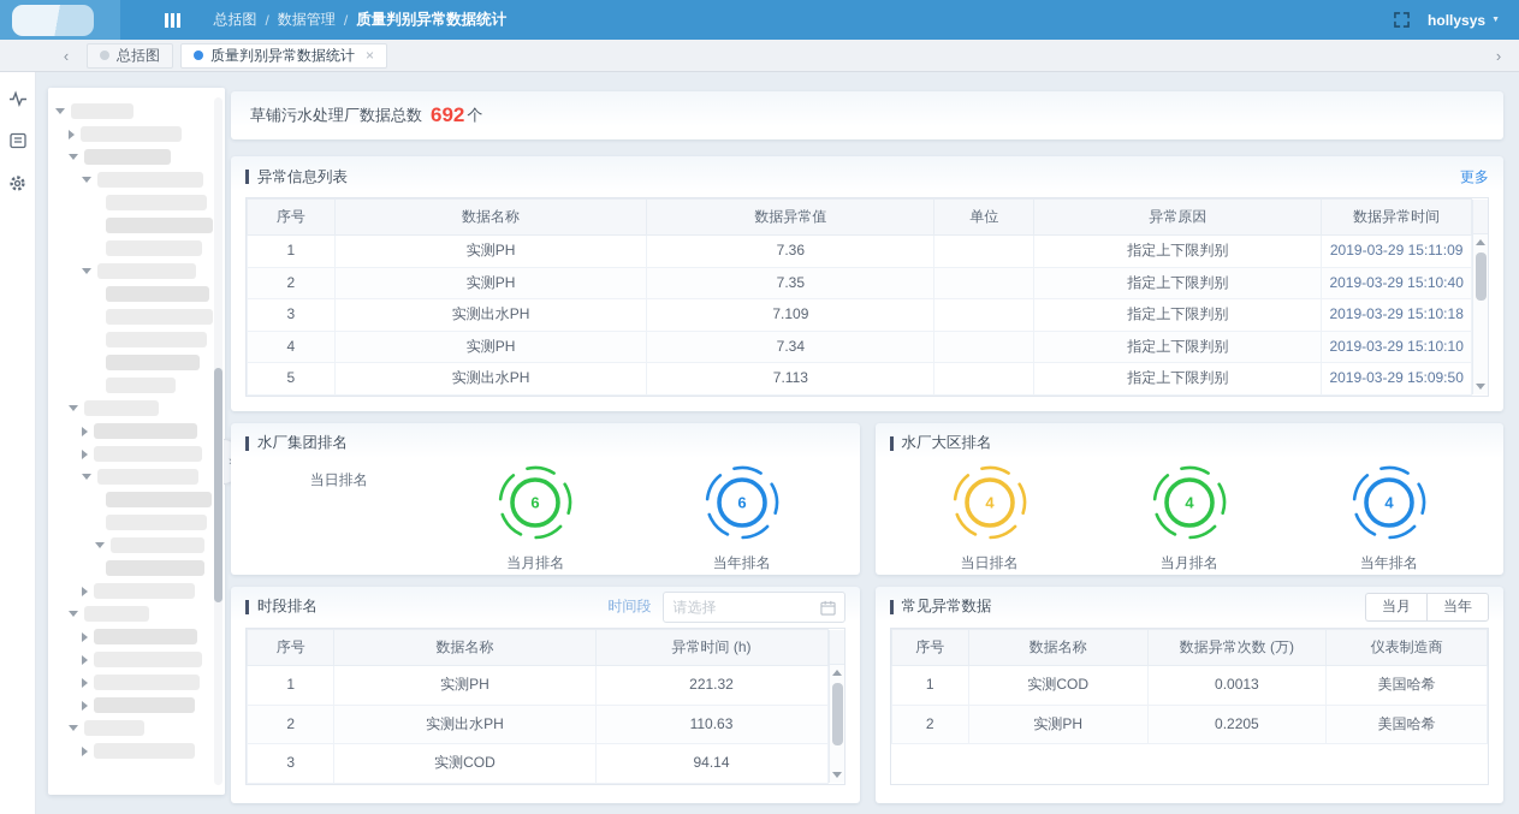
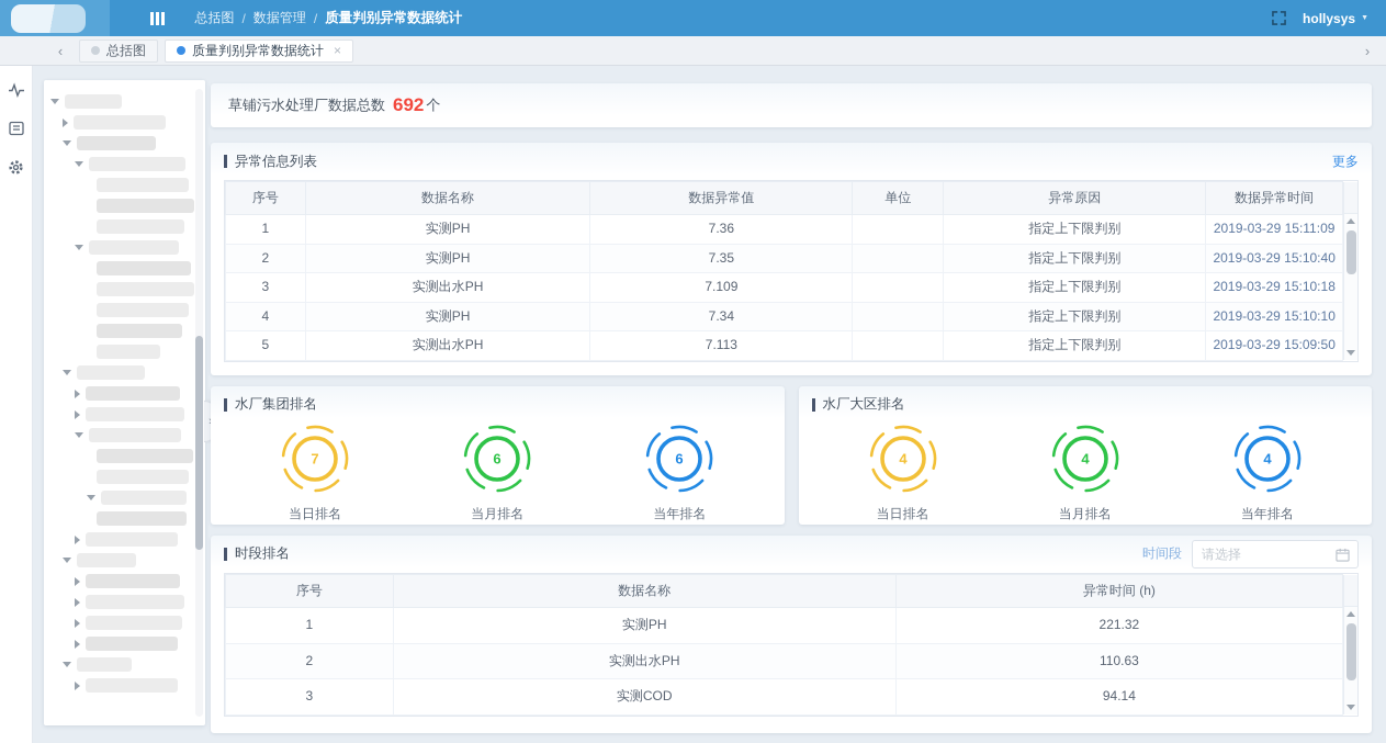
  总括图
  /
  数据管理
  /
  质量判别异常数据统计
  hollysys
  ‹
  总括图
  质量判别异常数据统计
  ×
  ›
  草铺污水处理厂数据总数
  692
  个
  异常信息列表
  更多
  序号	数据名称	数据异常值	单位	异常原因	数据异常时间
  1	实测PH	7.36		指定上下限判别	2019-03-29 15:11:09
  2	实测PH	7.35		指定上下限判别	2019-03-29 15:10:40
  3	实测出水PH	7.109		指定上下限判别	2019-03-29 15:10:18
  4	实测PH	7.34		指定上下限判别	2019-03-29 15:10:10
  5	实测出水PH	7.113		指定上下限判别	2019-03-29 15:09:50
  水厂集团排名
+ 7
  当日排名
  6
  当月排名
  6
  当年排名
  水厂大区排名
  4
  当日排名
  4
  当月排名
  4
  当年排名
  时段排名
  时间段
  请选择
  序号	数据名称	异常时间 (h)
  1	实测PH	221.32
  2	实测出水PH	110.63
  3	实测COD	94.14
- 常见异常数据
- 当月
- 当年
- 序号	数据名称	数据异常次数 (万)	仪表制造商
- 1	实测COD	0.0013	美国哈希
- 2	实测PH	0.2205	美国哈希
